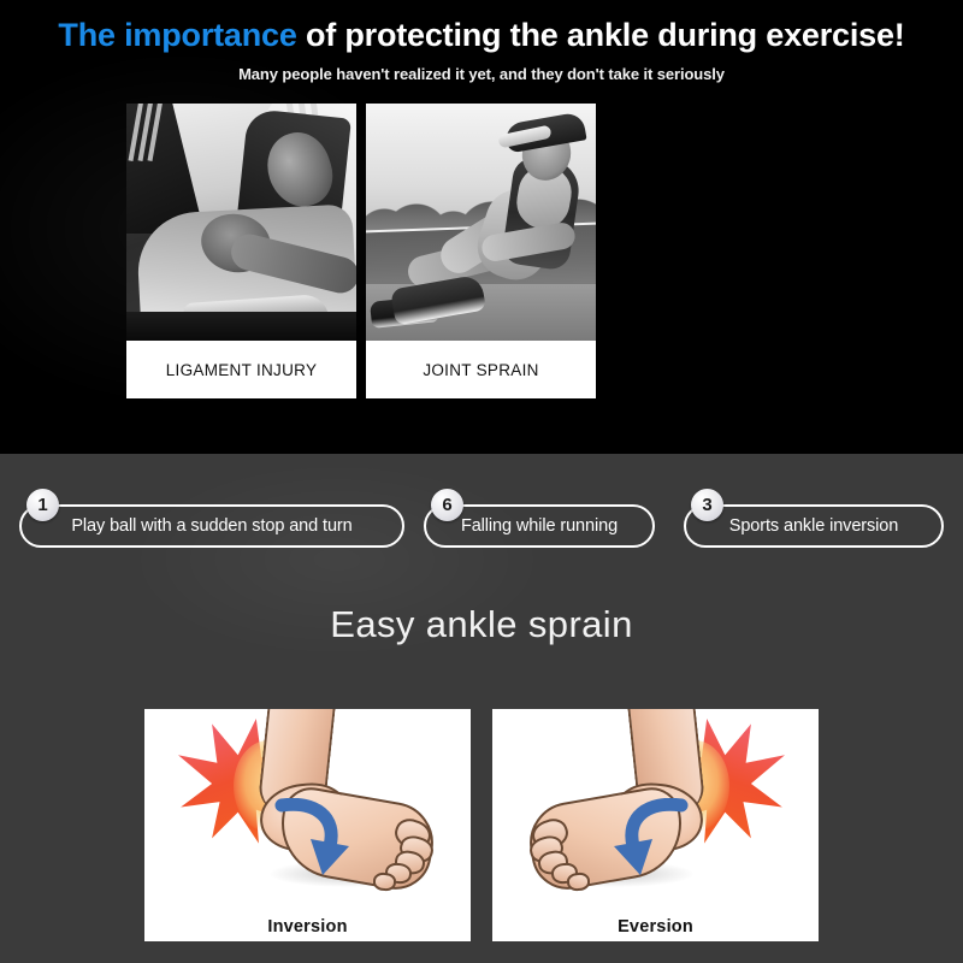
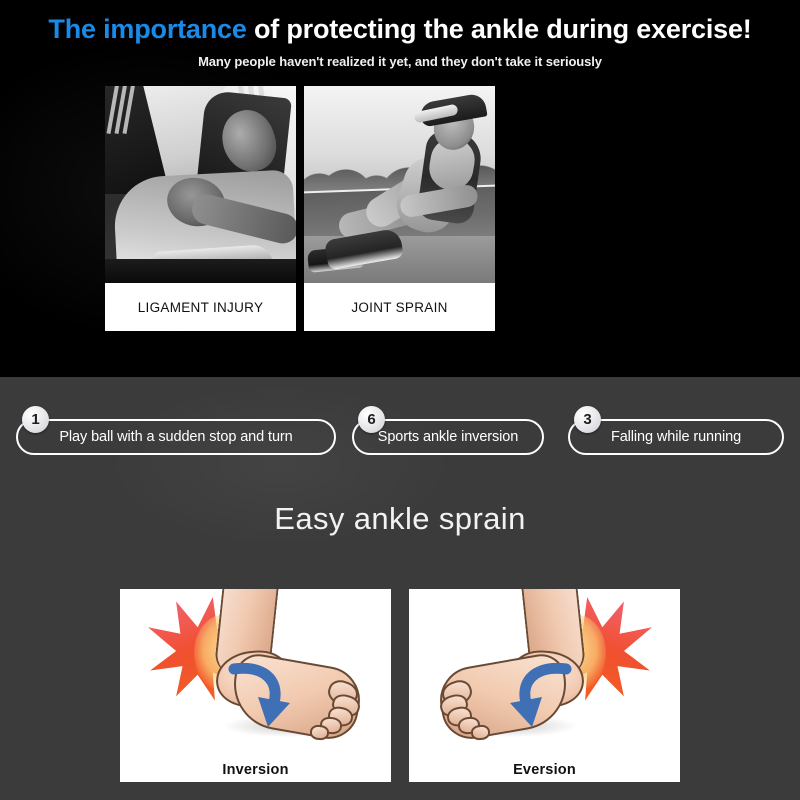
  The importance of protecting the ankle during exercise!
  Many people haven't realized it yet, and they don't take it seriously
  LIGAMENT INJURY
  JOINT SPRAIN
  1
  Play ball with a sudden stop and turn
  6
- Falling while running
+ Sports ankle inversion
  3
- Sports ankle inversion
+ Falling while running
  Easy ankle sprain
  Inversion
  Eversion
